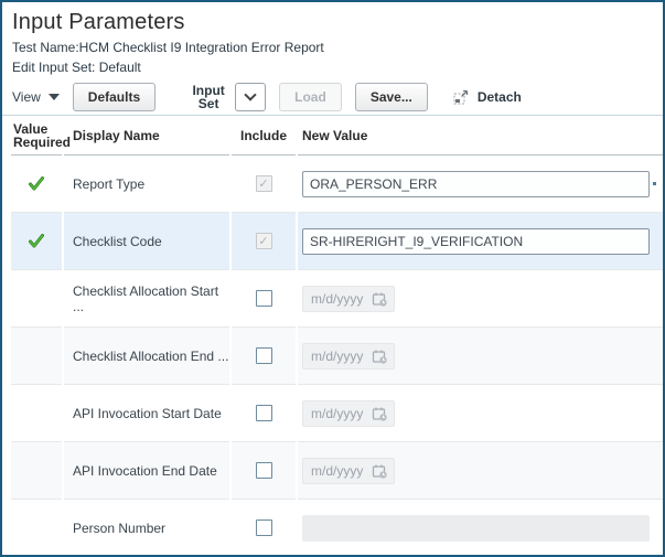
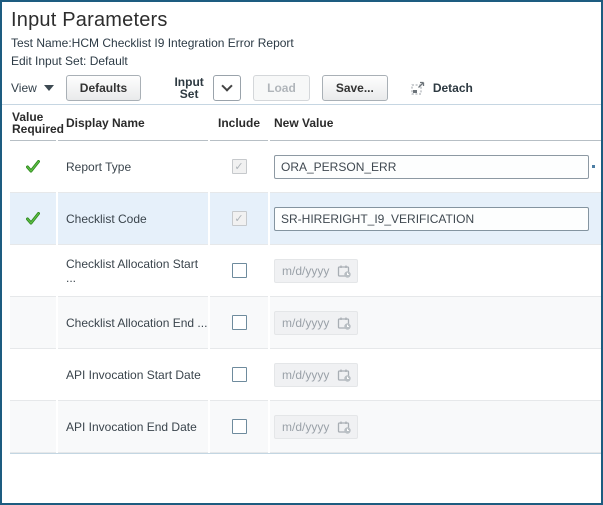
  Input Parameters
  Test Name:HCM Checklist I9 Integration Error Report
  Edit Input Set: Default
  View
  Defaults
  Input
  Set
  Load
  Save...
  Detach
  Value Require
  Display Name
  Include
  New Value
  Report Type
  ✓
  ORA_PERSON_ERR
  Checklist Code
  ✓
  SR-HIRERIGHT_I9_VERIFICATION
  Checklist Allocation Start ...
  m/d/yyyy
  Checklist Allocation End ...
  m/d/yyyy
  API Invocation Start Date
  m/d/yyyy
  API Invocation End Date
  m/d/yyyy
- Person Number
